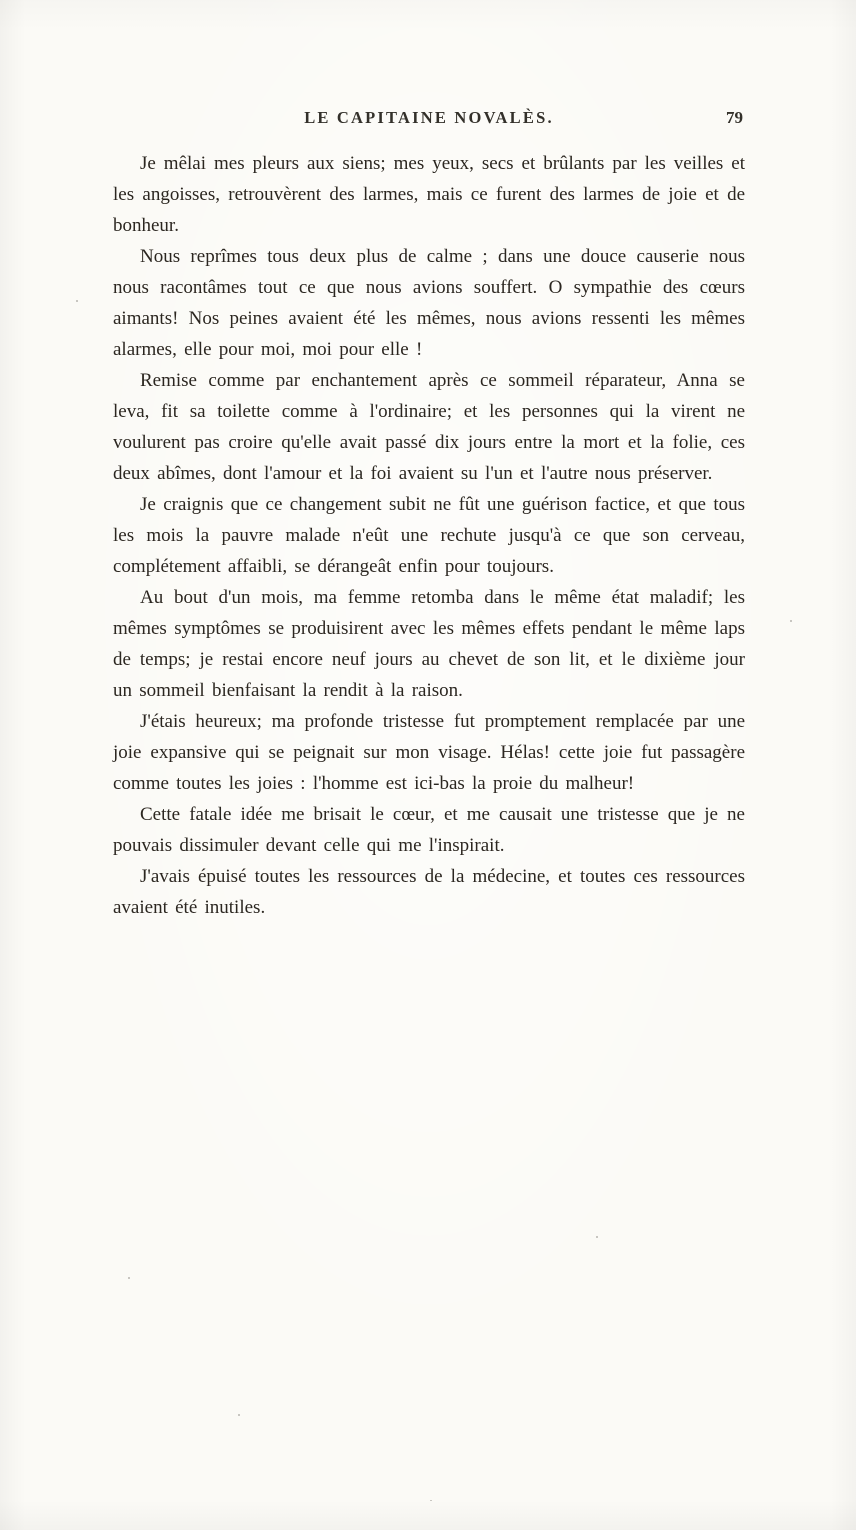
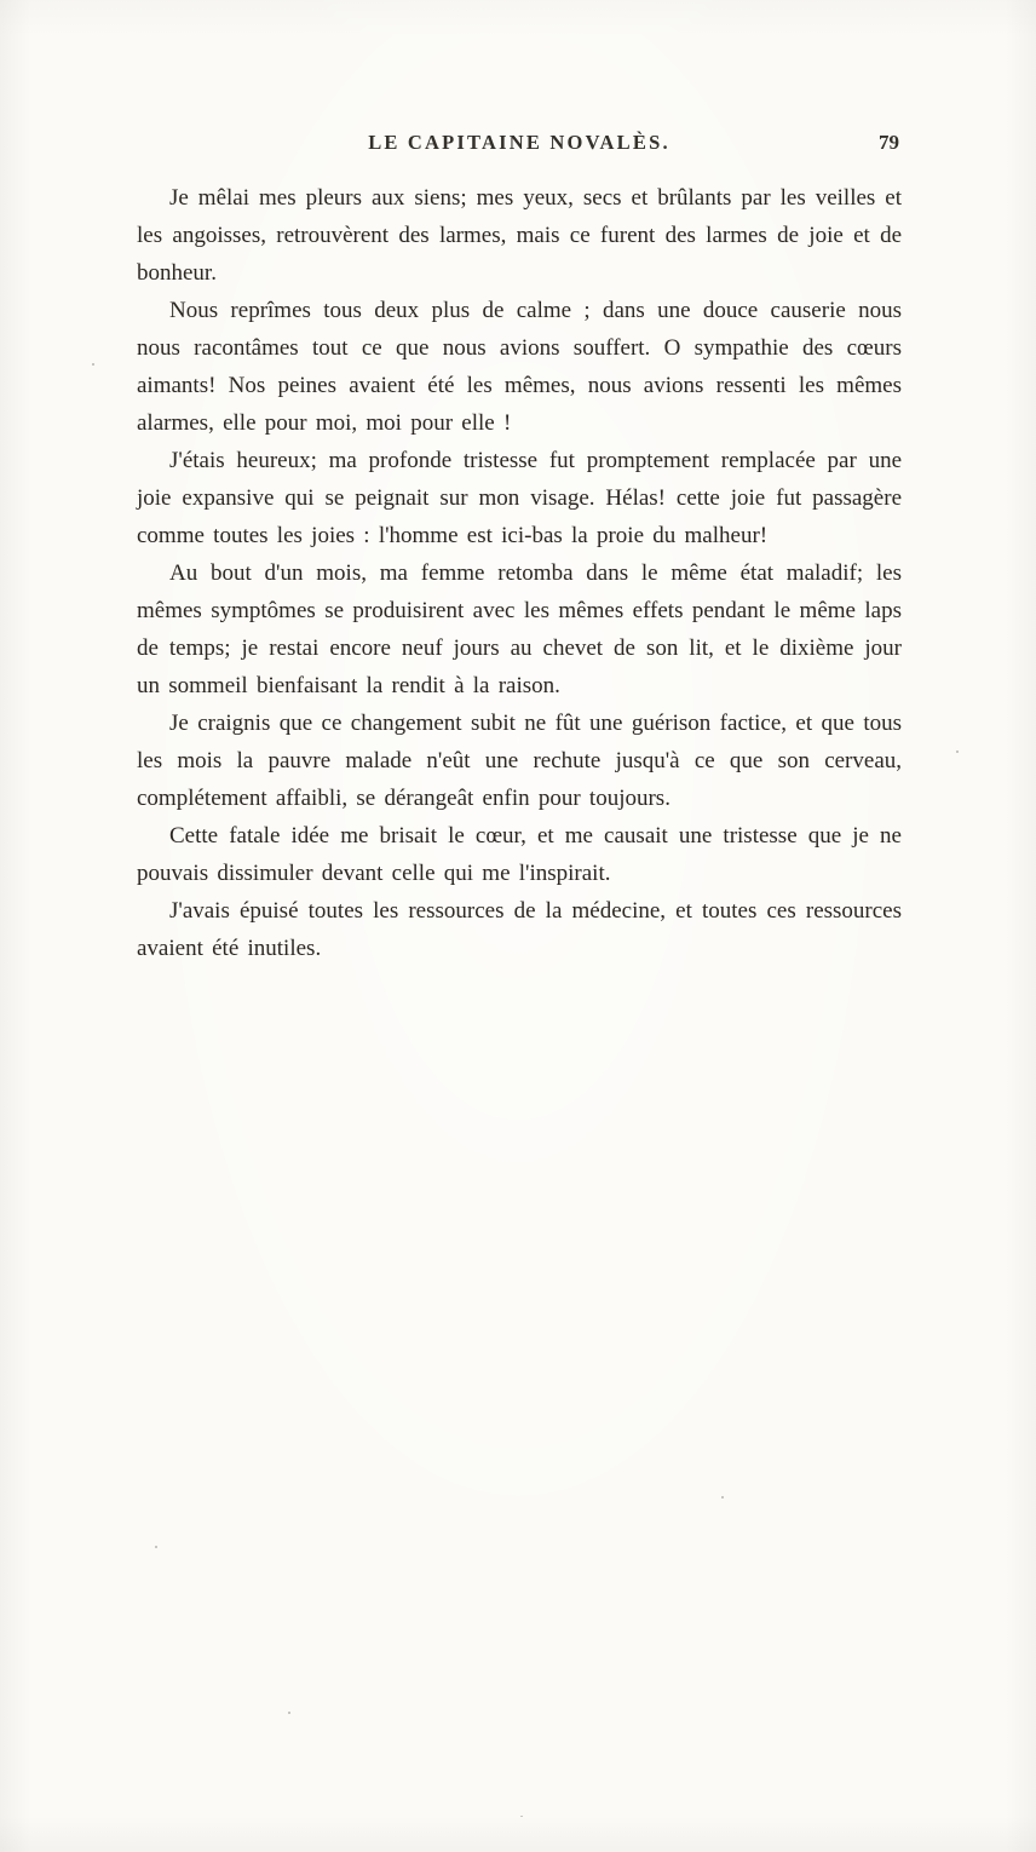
  LE CAPITAINE NOVALÈS.
  79
  Je mêlai mes pleurs aux siens; mes yeux, secs et brûlants par les veilles et les angoisses, retrouvèrent des larmes, mais ce furent des larmes de joie et de bonheur.
  Nous reprîmes tous deux plus de calme ; dans une douce causerie nous nous racontâmes tout ce que nous avions souffert. O sympathie des cœurs aimants! Nos peines avaient été les mêmes, nous avions ressenti les mêmes alarmes, elle pour moi, moi pour elle !
- Remise comme par enchantement après ce sommeil réparateur, Anna se leva, fit sa toilette comme à l'ordinaire; et les personnes qui la virent ne voulurent pas croire qu'elle avait passé dix jours entre la mort et la folie, ces deux abîmes, dont l'amour et la foi avaient su l'un et l'autre nous préserver.
- Je craignis que ce changement subit ne fût une guérison factice, et que tous les mois la pauvre malade n'eût une rechute jusqu'à ce que son cerveau, complétement affaibli, se dérangeât enfin pour toujours.
+ J'étais heureux; ma profonde tristesse fut promptement remplacée par une joie expansive qui se peignait sur mon visage. Hélas! cette joie fut passagère comme toutes les joies : l'homme est ici-bas la proie du malheur!
  Au bout d'un mois, ma femme retomba dans le même état maladif; les mêmes symptômes se produisirent avec les mêmes effets pendant le même laps de temps; je restai encore neuf jours au chevet de son lit, et le dixième jour un sommeil bienfaisant la rendit à la raison.
- J'étais heureux; ma profonde tristesse fut promptement remplacée par une joie expansive qui se peignait sur mon visage. Hélas! cette joie fut passagère comme toutes les joies : l'homme est ici-bas la proie du malheur!
+ Je craignis que ce changement subit ne fût une guérison factice, et que tous les mois la pauvre malade n'eût une rechute jusqu'à ce que son cerveau, complétement affaibli, se dérangeât enfin pour toujours.
  Cette fatale idée me brisait le cœur, et me causait une tristesse que je ne pouvais dissimuler devant celle qui me l'inspirait.
  J'avais épuisé toutes les ressources de la médecine, et toutes ces ressources avaient été inutiles.
